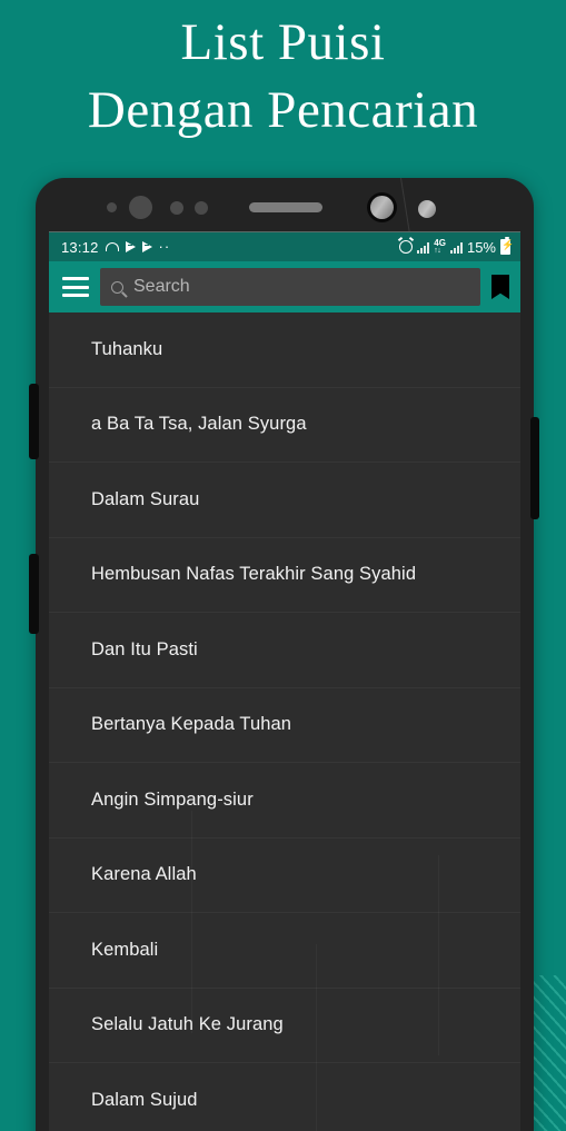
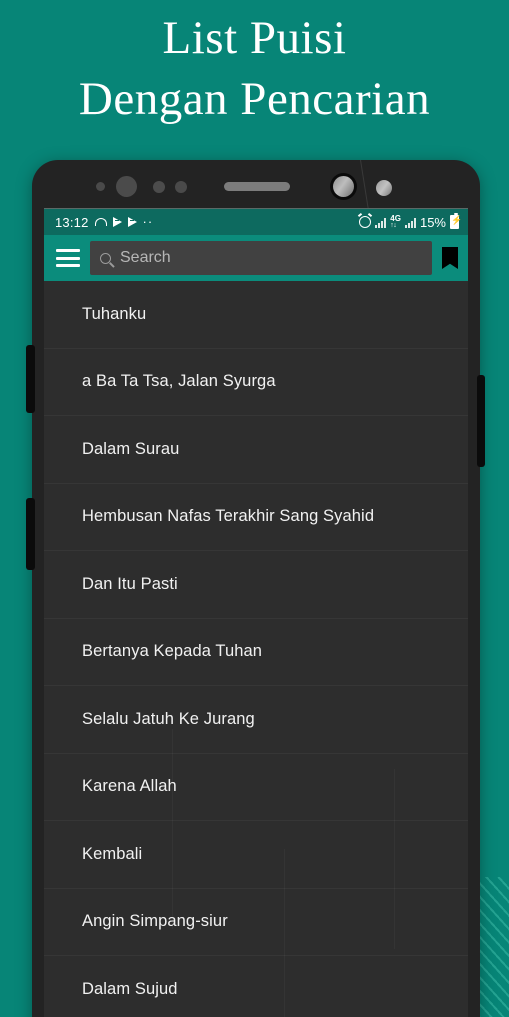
  List Puisi
  Dengan Pencarian
  13:12
  ··
  4G
  15%
  Search
  Tuhanku
  a Ba Ta Tsa, Jalan Syurga
  Dalam Surau
  Hembusan Nafas Terakhir Sang Syahid
  Dan Itu Pasti
  Bertanya Kepada Tuhan
- Angin Simpang-siur
+ Selalu Jatuh Ke Jurang
  Karena Allah
  Kembali
- Selalu Jatuh Ke Jurang
+ Angin Simpang-siur
  Dalam Sujud
